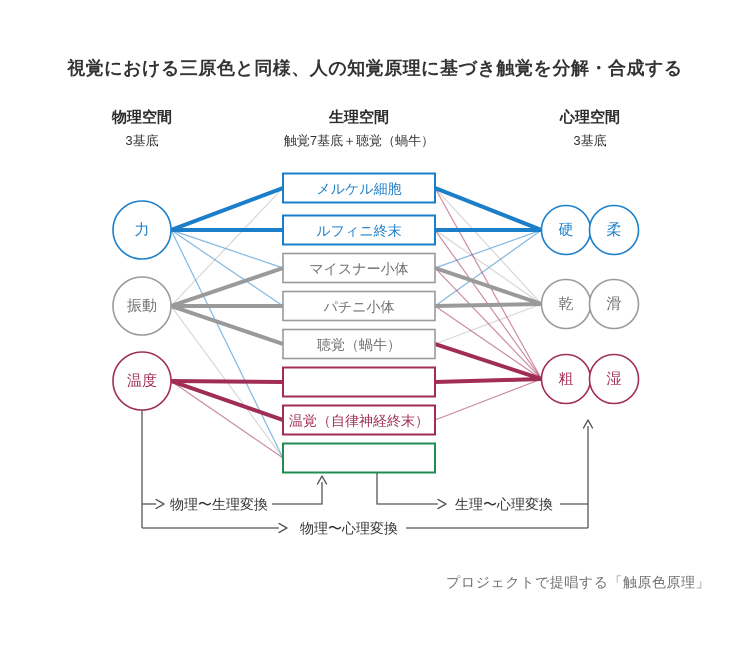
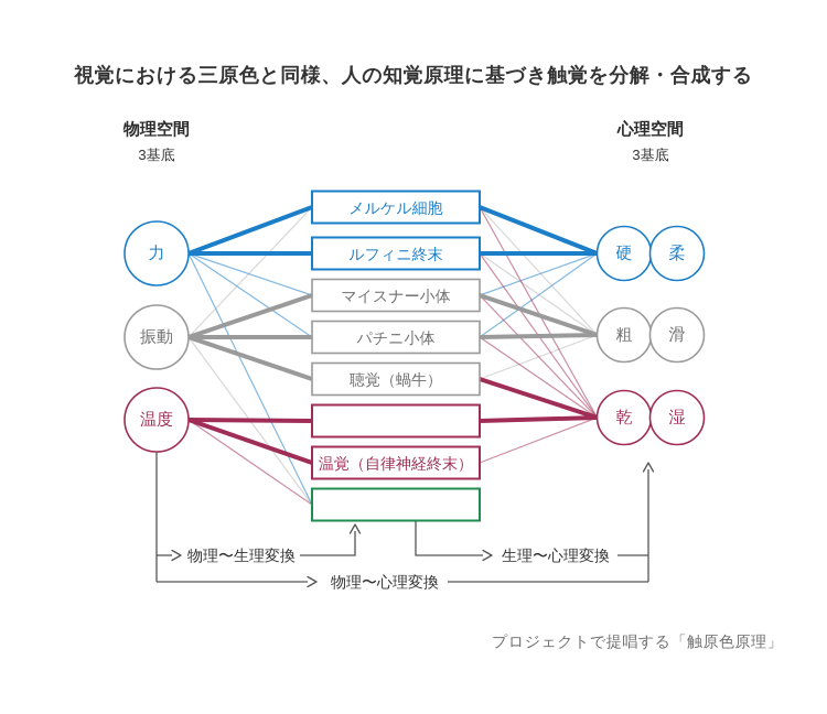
  視覚における三原色と同様、人の知覚原理に基づき触覚を分解・合成する
  物理空間
  3基底
- 生理空間
- 触覚7基底＋聴覚（蝸牛）
  心理空間
  3基底
  力
  振動
  温度
  メルケル細胞
  ルフィニ終末
  マイスナー小体
  パチニ小体
  聴覚（蝸牛）
  温覚（自律神経終末）
  硬
  柔
- 乾
+ 粗
  滑
- 粗
+ 乾
  湿
  物理〜生理変換
  生理〜心理変換
  物理〜心理変換
  プロジェクトで提唱する「触原色原理」
